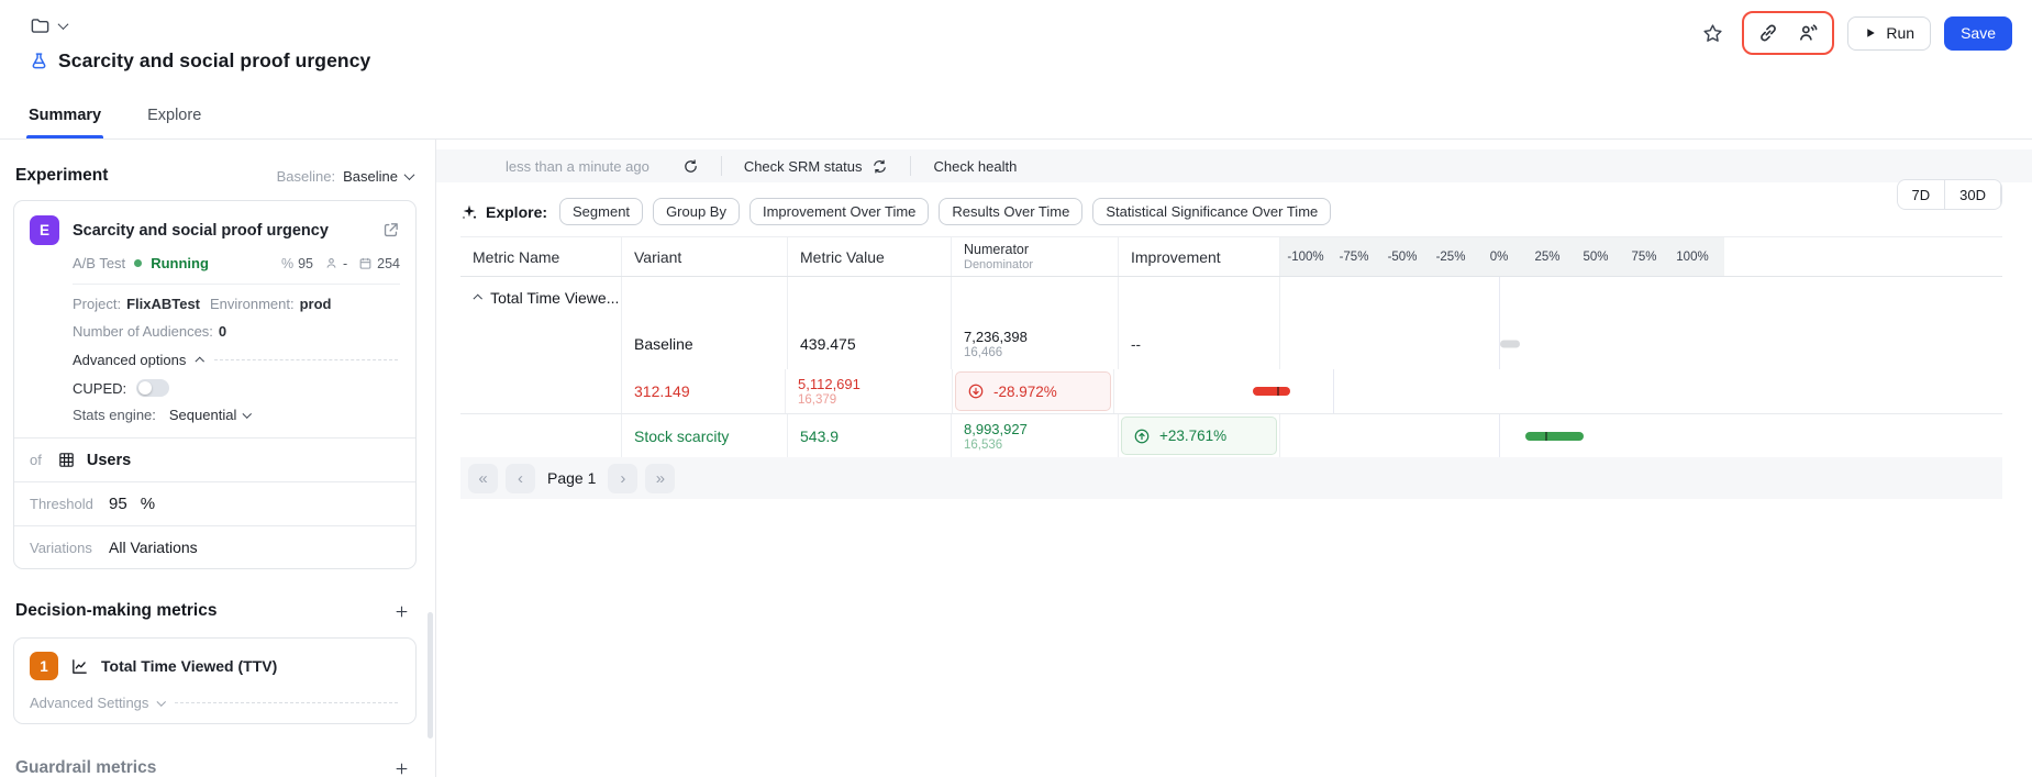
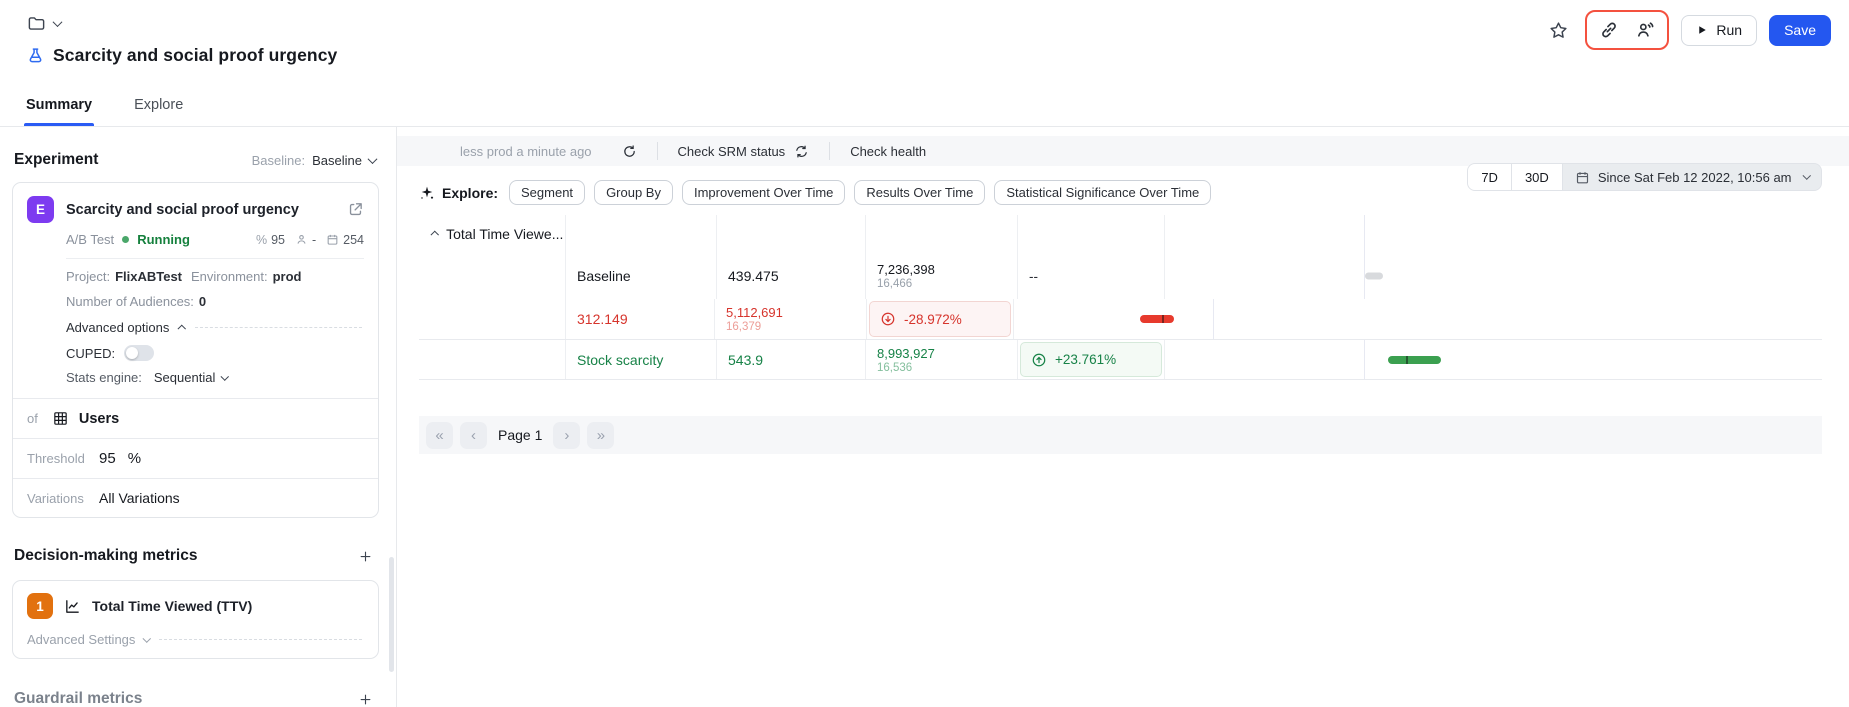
  Scarcity and social proof urgency
  Run
  Save
  Summary
  Explore
  Experiment
  Baseline:
  Baseline
  E
  Scarcity and social proof urgency
  A/B Test
  Running
  %
  95
  -
  254
  Project:
  FlixABTest
  Environment:
  prod
  Number of Audiences:
  0
  Advanced options
  CUPED:
  Stats engine:
  Sequential
  of
  Users
  Threshold
  95
  %
  Variations
  All Variations
  Decision-making metrics
  1
  Total Time Viewed (TTV)
  Advanced Settings
  Guardrail metrics
- less than a minute ago
+ less prod a minute ago
  Check SRM status
  Check health
  7D
  30D
+ Since Sat Feb 12 2022, 10:56 am
  Explore:
  Segment
  Group By
  Improvement Over Time
  Results Over Time
  Statistical Significance Over Time
- Metric Name
- Variant
- Metric Value
- Numerator
- Denominator
- Improvement
- -100%
- -75%
- -50%
- -25%
- 0%
- 25%
- 50%
- 75%
- 100%
  Total Time Viewe...
  Baseline
  439.475
  7,236,398
  16,466
  --
  312.149
  5,112,691
  16,379
  -28.972%
  Stock scarcity
  543.9
  8,993,927
  16,536
  +23.761%
  «
  ‹
  Page 1
  ›
  »
